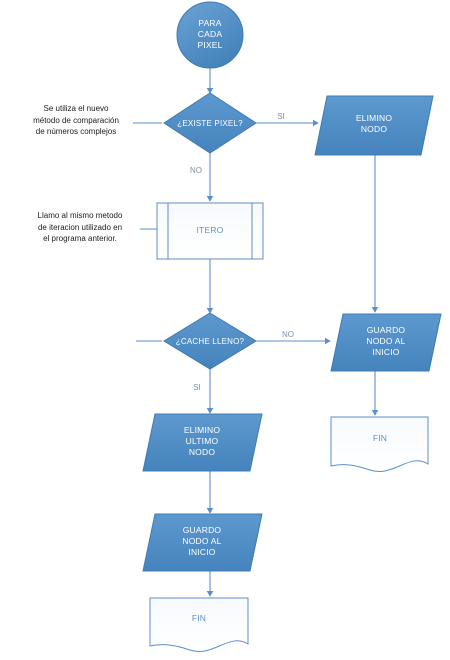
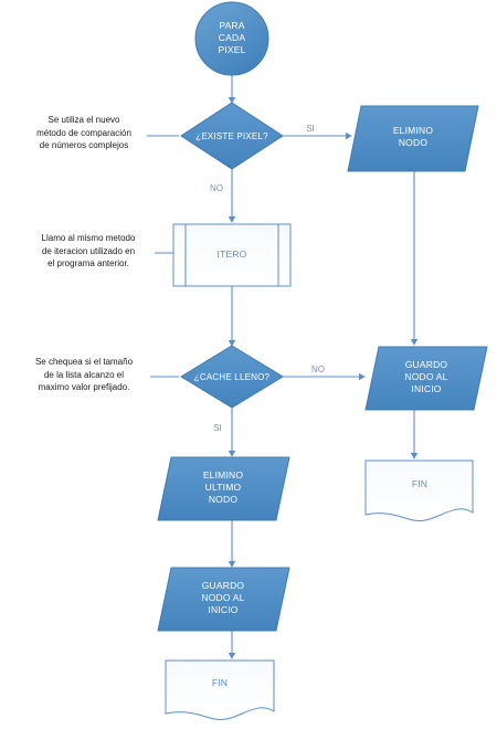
  PARA
  CADA
  PIXEL
  ¿EXISTE PIXEL?
  ELIMINO
  NODO
  ITERO
  ¿CACHE LLENO?
  GUARDO
  NODO AL
  INICIO
  FIN
  ELIMINO
  ULTIMO
  NODO
  GUARDO
  NODO AL
  INICIO
  FIN
  SI
  NO
  NO
  SI
  Se utiliza el nuevo
  método de comparación
  de números complejos
  Llamo al mismo metodo
  de iteracion utilizado en
  el programa anterior.
+ Se chequea si el tamaño
+ de la lista alcanzo el
+ maximo valor prefijado.
